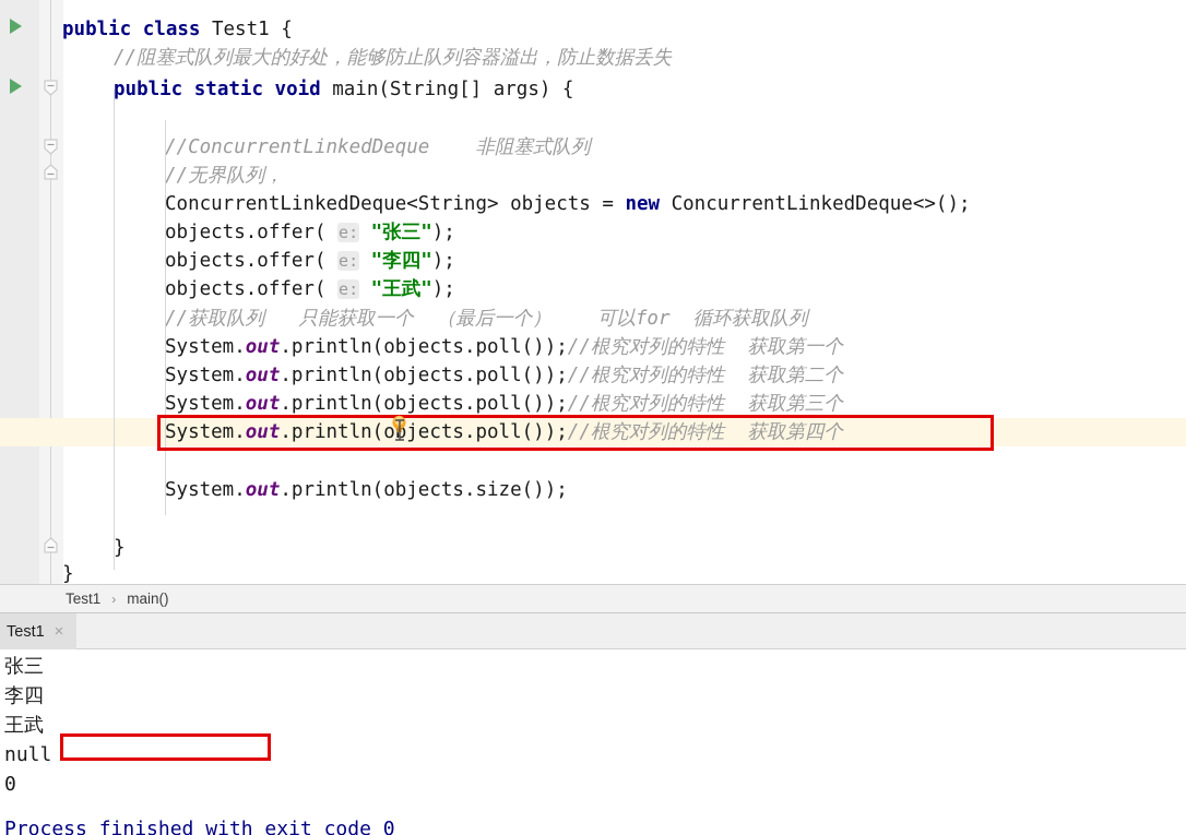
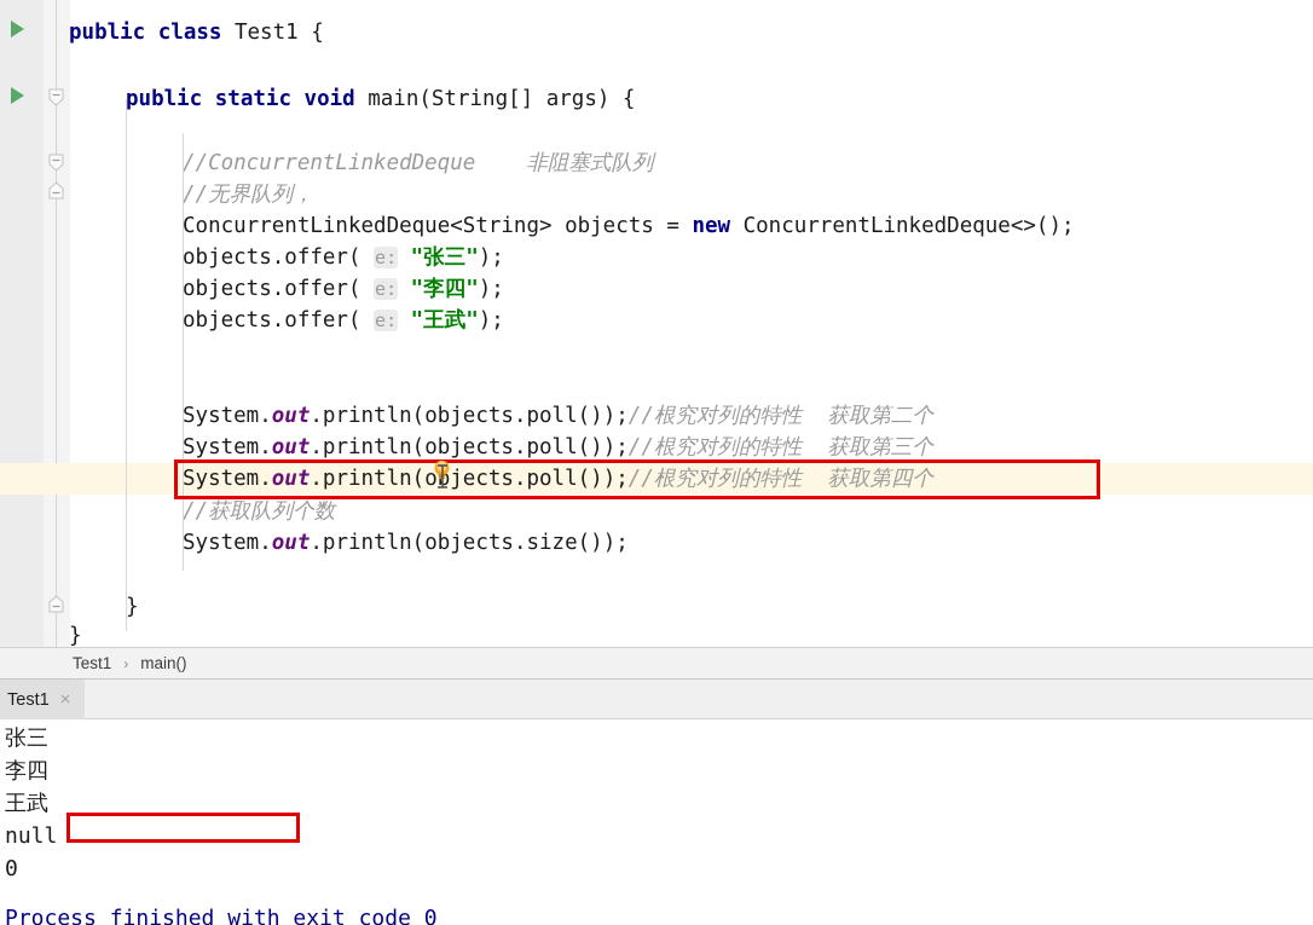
  public class Test1 {
- //阻塞式队列最大的好处，能够防止队列容器溢出，防止数据丢失
  public static void main(String[] args) {
  //ConcurrentLinkedDeque 非阻塞式队列
  //无界队列，
  ConcurrentLinkedDeque<String> objects = new ConcurrentLinkedDeque<>();
  objects.offer( e: "张三");
  objects.offer( e: "李四");
  objects.offer( e: "王武");
- //获取队列 只能获取一个 （最后一个） 可以for 循环获取队列
- System.out.println(objects.poll());//根究对列的特性 获取第一个
  System.out.println(objects.poll());//根究对列的特性 获取第二个
  System.out.println(objects.poll());//根究对列的特性 获取第三个
  System.out.println(ojects.poll());//根究对列的特性 获取第四个
+ //获取队列个数
  System.out.println(objects.size());
  }
  }
  Test1
  ›
  main()
  Test1
  ×
  张三
  李四
  王武
  null
  0
  Process finished with exit code 0
